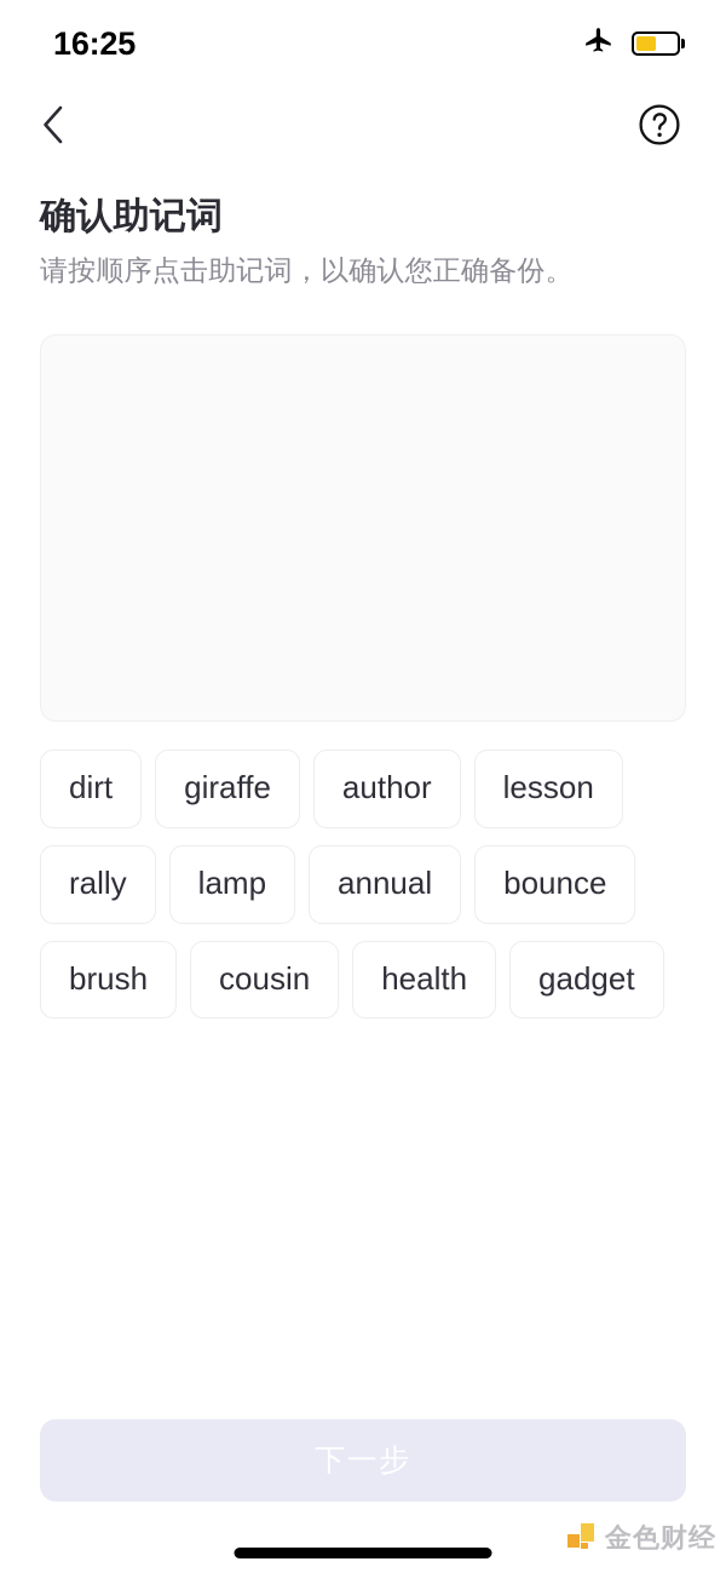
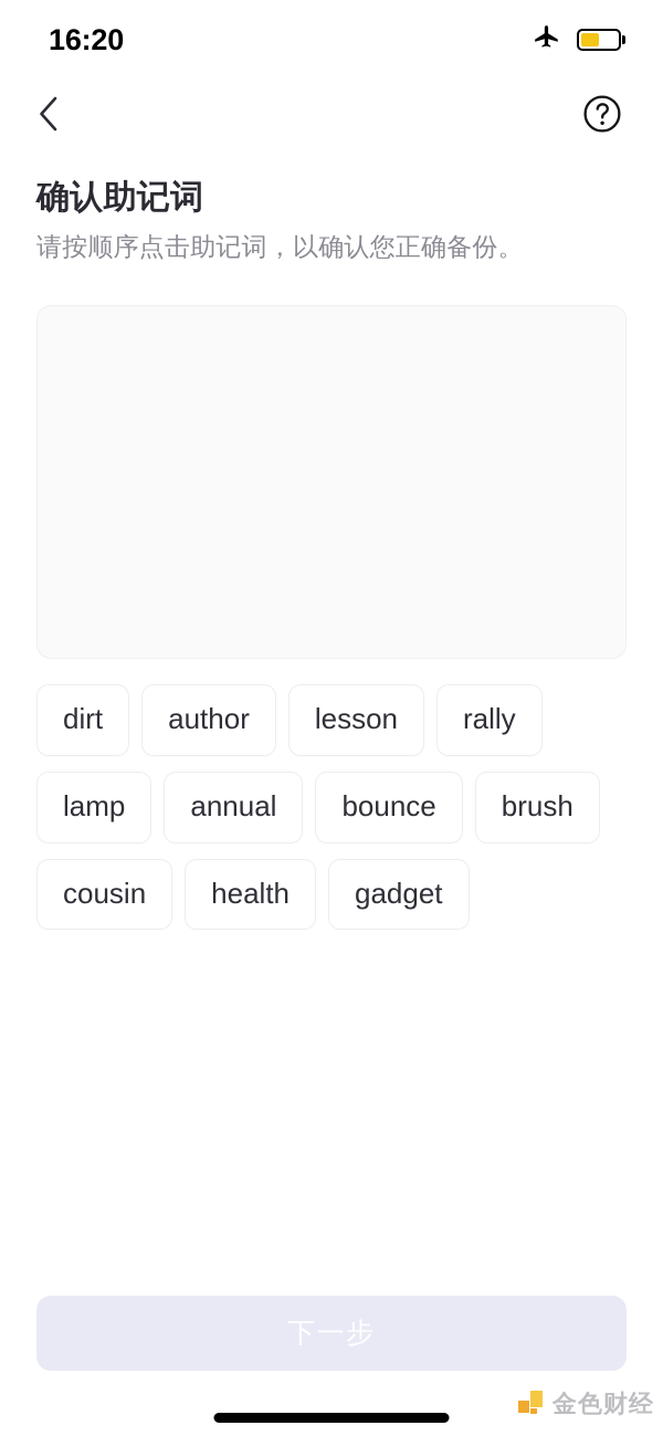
- 16:25
+ 16:20
  确认助记词
  请按顺序点击助记词，以确认您正确备份。
  dirt
- giraffe
  author
  lesson
  rally
  lamp
  annual
  bounce
  brush
  cousin
  health
  gadget
  金色财经
